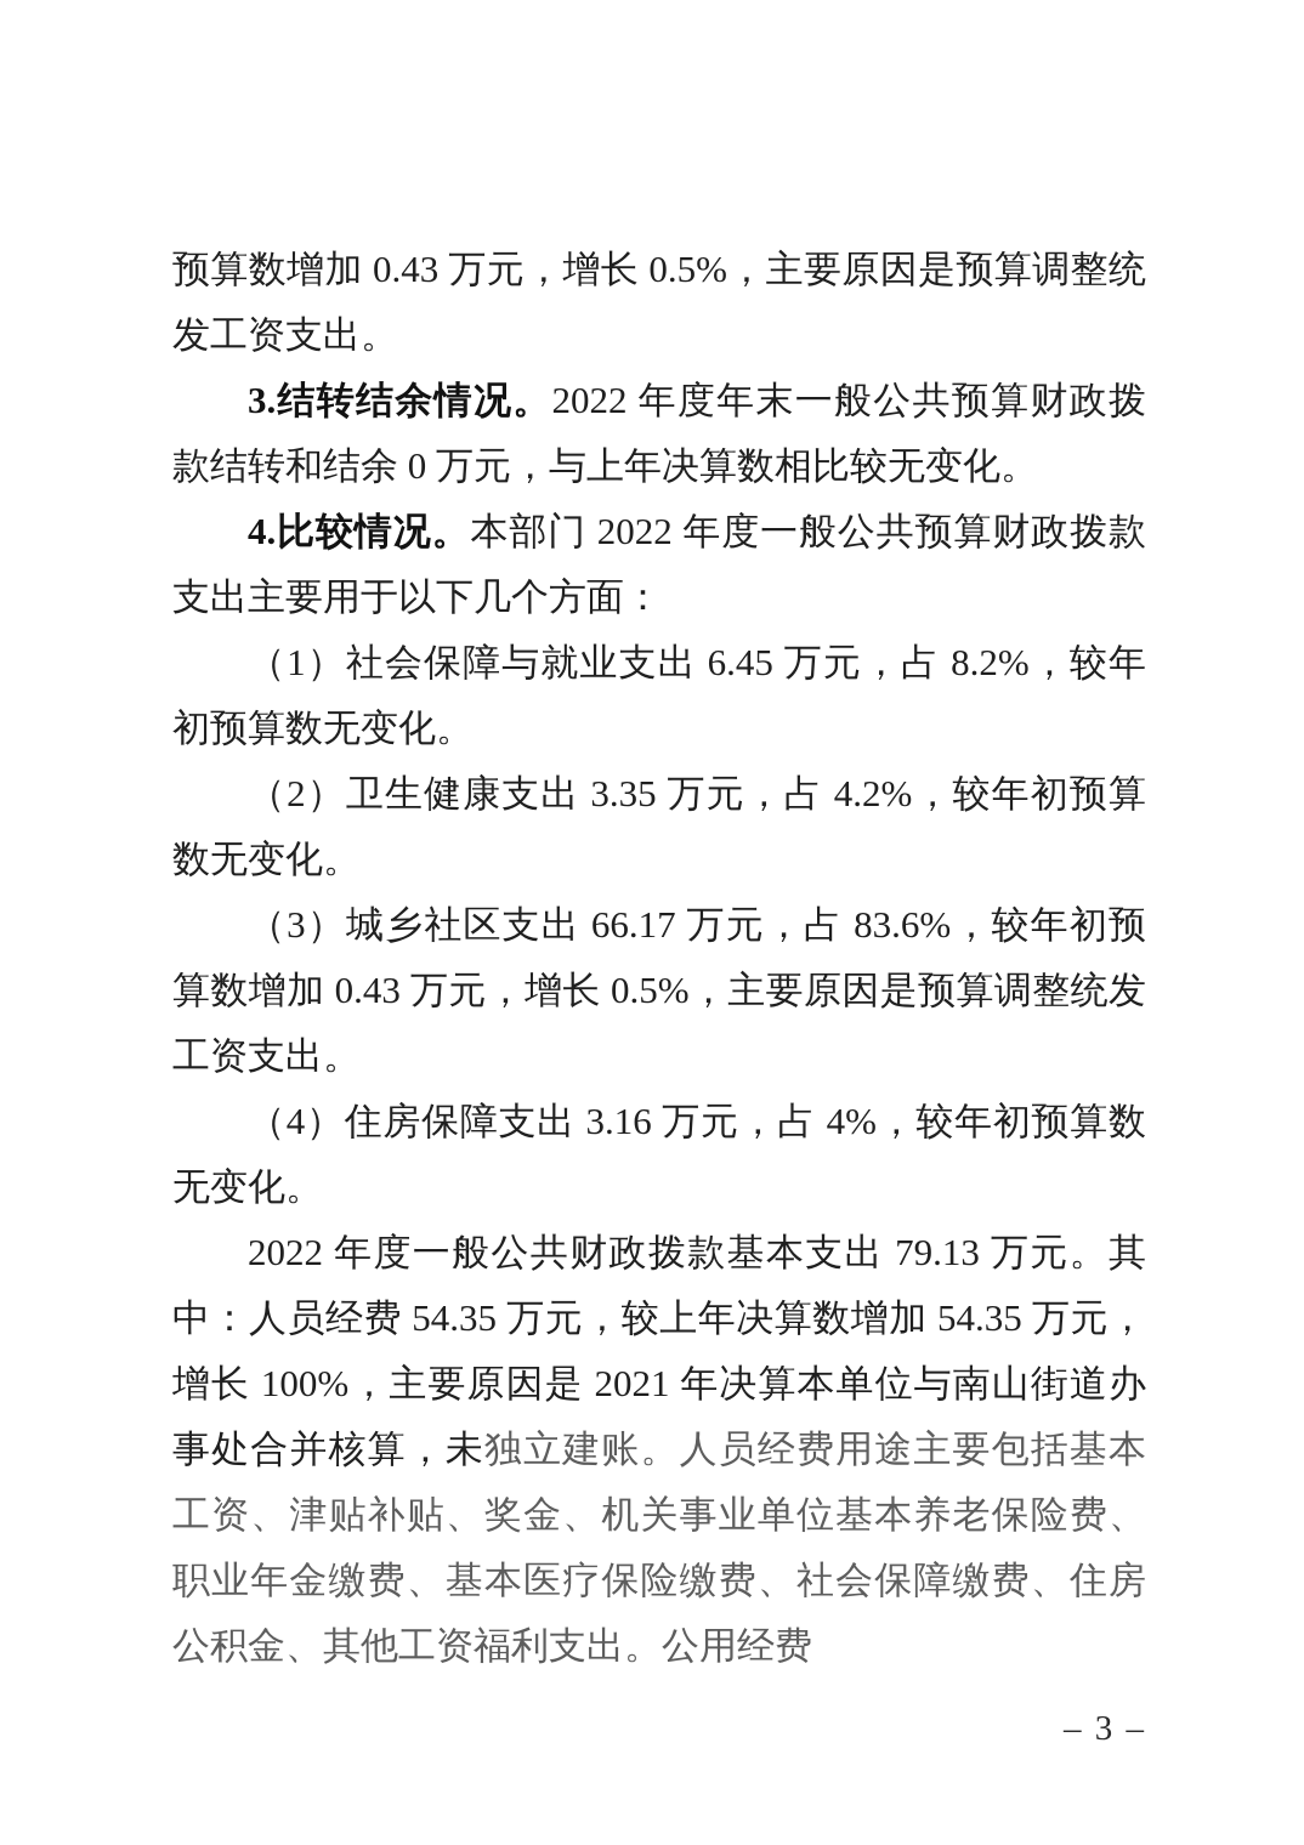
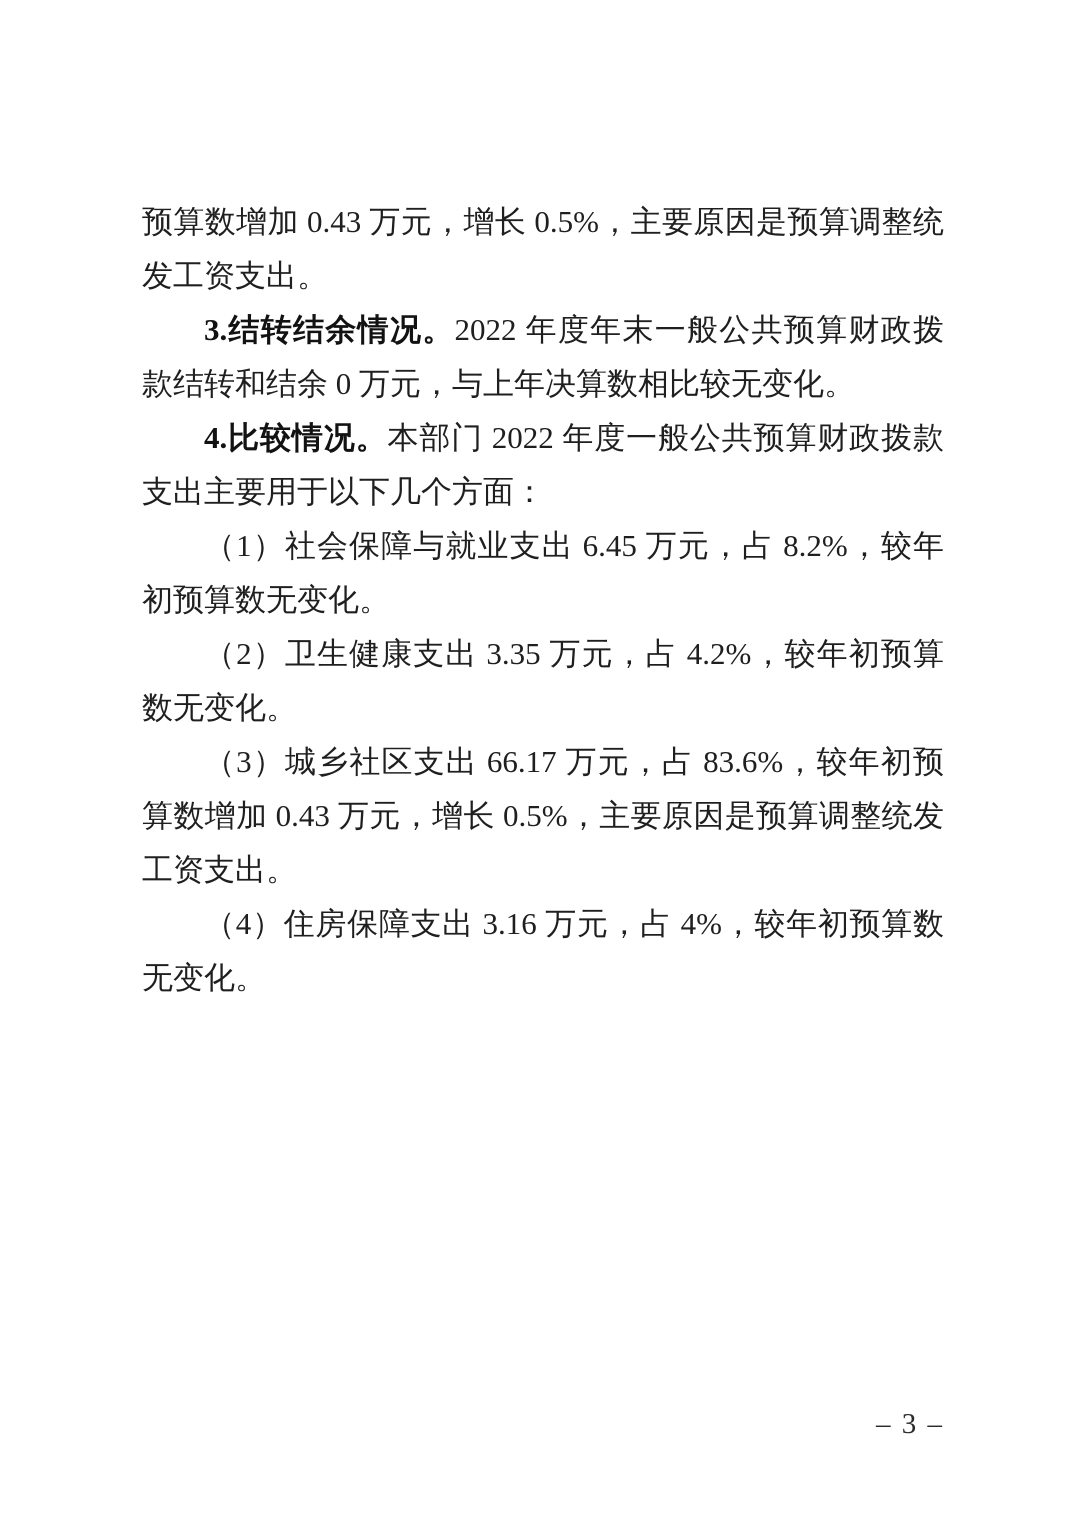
  预算数增加 0.43 万元，增长 0.5%，主要原因是预算调整统发工资支出。
  3.结转结余情况。2022 年度年末一般公共预算财政拨款结转和结余 0 万元，与上年决算数相比较无变化。
  4.比较情况。本部门 2022 年度一般公共预算财政拨款支出主要用于以下几个方面：
  （1）社会保障与就业支出 6.45 万元，占 8.2%，较年初预算数无变化。
  （2）卫生健康支出 3.35 万元，占 4.2%，较年初预算数无变化。
  （3）城乡社区支出 66.17 万元，占 83.6%，较年初预算数增加 0.43 万元，增长 0.5%，主要原因是预算调整统发工资支出。
  （4）住房保障支出 3.16 万元，占 4%，较年初预算数无变化。
- 2022 年度一般公共财政拨款基本支出 79.13 万元。其中：人员经费 54.35 万元，较上年决算数增加 54.35 万元，增长 100%，主要原因是 2021 年决算本单位与南山街道办事处合并核算，未独立建账。人员经费用途主要包括基本工资、津贴补贴、奖金、机关事业单位基本养老保险费、职业年金缴费、基本医疗保险缴费、社会保障缴费、住房公积金、其他工资福利支出。公用经费
  – 3 –
